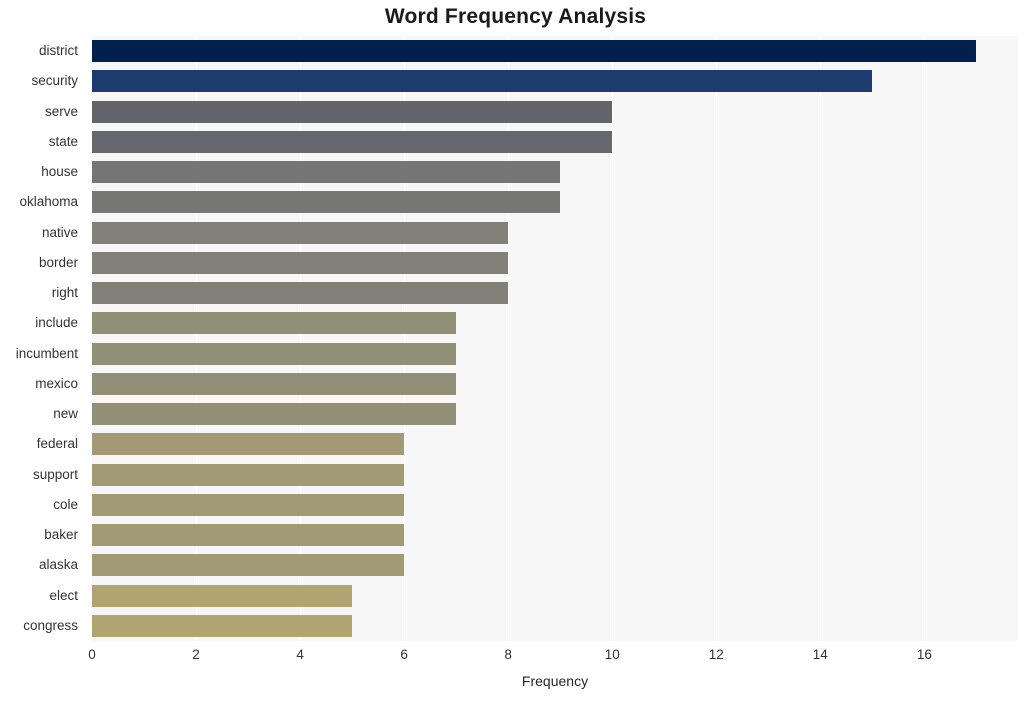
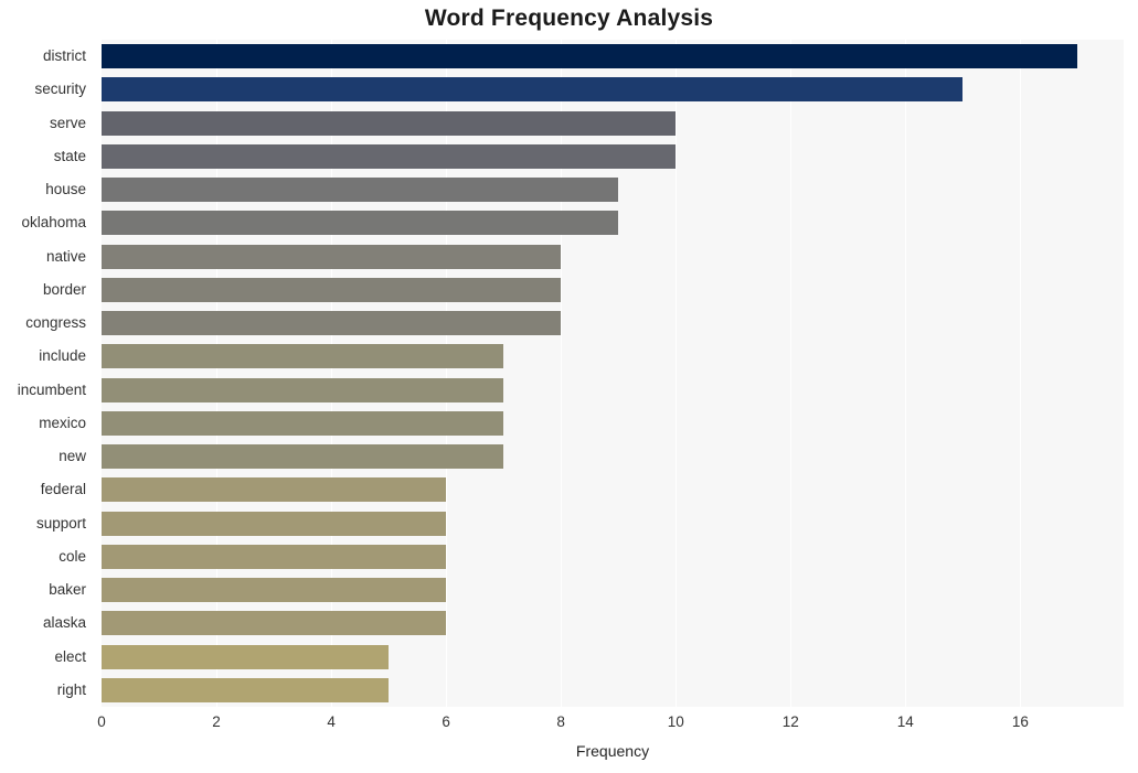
  Word Frequency Analysis
  district
  security
  serve
  state
  house
  oklahoma
  native
  border
- right
+ congress
  include
  incumbent
  mexico
  new
  federal
  support
  cole
  baker
  alaska
  elect
- congress
+ right
  0
  2
  4
  6
  8
  10
  12
  14
  16
  Frequency
